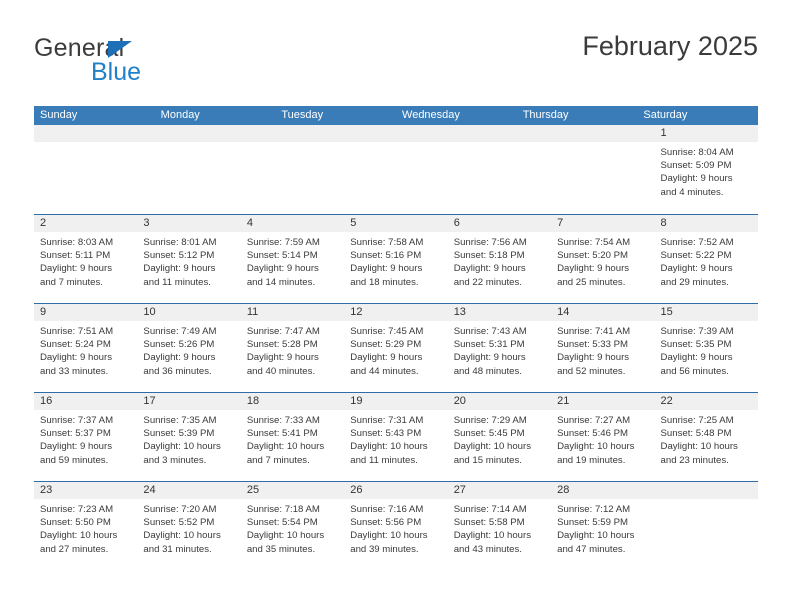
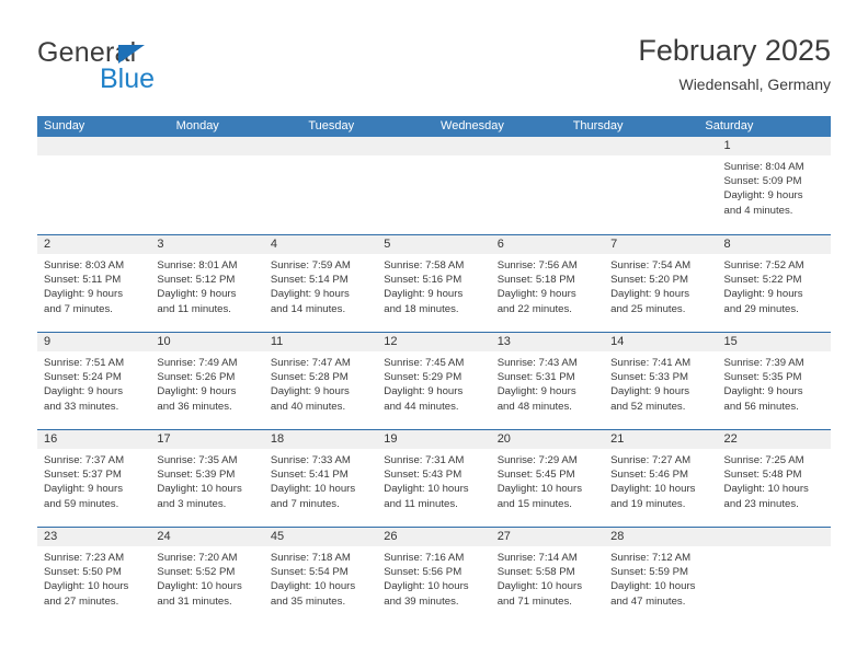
  General
  Blue
  February 2025
+ Wiedensahl, Germany
  Sunday
  Monday
  Tuesday
  Wednesday
  Thursday
  Saturday
  1
  Sunrise: 8:04 AM
  Sunset: 5:09 PM
  Daylight: 9 hours
  and 4 minutes.
  2
  Sunrise: 8:03 AM
  Sunset: 5:11 PM
  Daylight: 9 hours
  and 7 minutes.
  3
  Sunrise: 8:01 AM
  Sunset: 5:12 PM
  Daylight: 9 hours
  and 11 minutes.
  4
  Sunrise: 7:59 AM
  Sunset: 5:14 PM
  Daylight: 9 hours
  and 14 minutes.
  5
  Sunrise: 7:58 AM
  Sunset: 5:16 PM
  Daylight: 9 hours
  and 18 minutes.
  6
  Sunrise: 7:56 AM
  Sunset: 5:18 PM
  Daylight: 9 hours
  and 22 minutes.
  7
  Sunrise: 7:54 AM
  Sunset: 5:20 PM
  Daylight: 9 hours
  and 25 minutes.
  8
  Sunrise: 7:52 AM
  Sunset: 5:22 PM
  Daylight: 9 hours
  and 29 minutes.
  9
  Sunrise: 7:51 AM
  Sunset: 5:24 PM
  Daylight: 9 hours
  and 33 minutes.
  10
  Sunrise: 7:49 AM
  Sunset: 5:26 PM
  Daylight: 9 hours
  and 36 minutes.
  11
  Sunrise: 7:47 AM
  Sunset: 5:28 PM
  Daylight: 9 hours
  and 40 minutes.
  12
  Sunrise: 7:45 AM
  Sunset: 5:29 PM
  Daylight: 9 hours
  and 44 minutes.
  13
  Sunrise: 7:43 AM
  Sunset: 5:31 PM
  Daylight: 9 hours
  and 48 minutes.
  14
  Sunrise: 7:41 AM
  Sunset: 5:33 PM
  Daylight: 9 hours
  and 52 minutes.
  15
  Sunrise: 7:39 AM
  Sunset: 5:35 PM
  Daylight: 9 hours
  and 56 minutes.
  16
  Sunrise: 7:37 AM
  Sunset: 5:37 PM
  Daylight: 9 hours
  and 59 minutes.
  17
  Sunrise: 7:35 AM
  Sunset: 5:39 PM
  Daylight: 10 hours
  and 3 minutes.
  18
  Sunrise: 7:33 AM
  Sunset: 5:41 PM
  Daylight: 10 hours
  and 7 minutes.
  19
  Sunrise: 7:31 AM
  Sunset: 5:43 PM
  Daylight: 10 hours
  and 11 minutes.
  20
  Sunrise: 7:29 AM
  Sunset: 5:45 PM
  Daylight: 10 hours
  and 15 minutes.
  21
  Sunrise: 7:27 AM
  Sunset: 5:46 PM
  Daylight: 10 hours
  and 19 minutes.
  22
  Sunrise: 7:25 AM
  Sunset: 5:48 PM
  Daylight: 10 hours
  and 23 minutes.
  23
  Sunrise: 7:23 AM
  Sunset: 5:50 PM
  Daylight: 10 hours
  and 27 minutes.
  24
  Sunrise: 7:20 AM
  Sunset: 5:52 PM
  Daylight: 10 hours
  and 31 minutes.
- 25
+ 45
  Sunrise: 7:18 AM
  Sunset: 5:54 PM
  Daylight: 10 hours
  and 35 minutes.
  26
  Sunrise: 7:16 AM
  Sunset: 5:56 PM
  Daylight: 10 hours
  and 39 minutes.
  27
  Sunrise: 7:14 AM
  Sunset: 5:58 PM
  Daylight: 10 hours
- and 43 minutes.
+ and 71 minutes.
  28
  Sunrise: 7:12 AM
  Sunset: 5:59 PM
  Daylight: 10 hours
  and 47 minutes.
